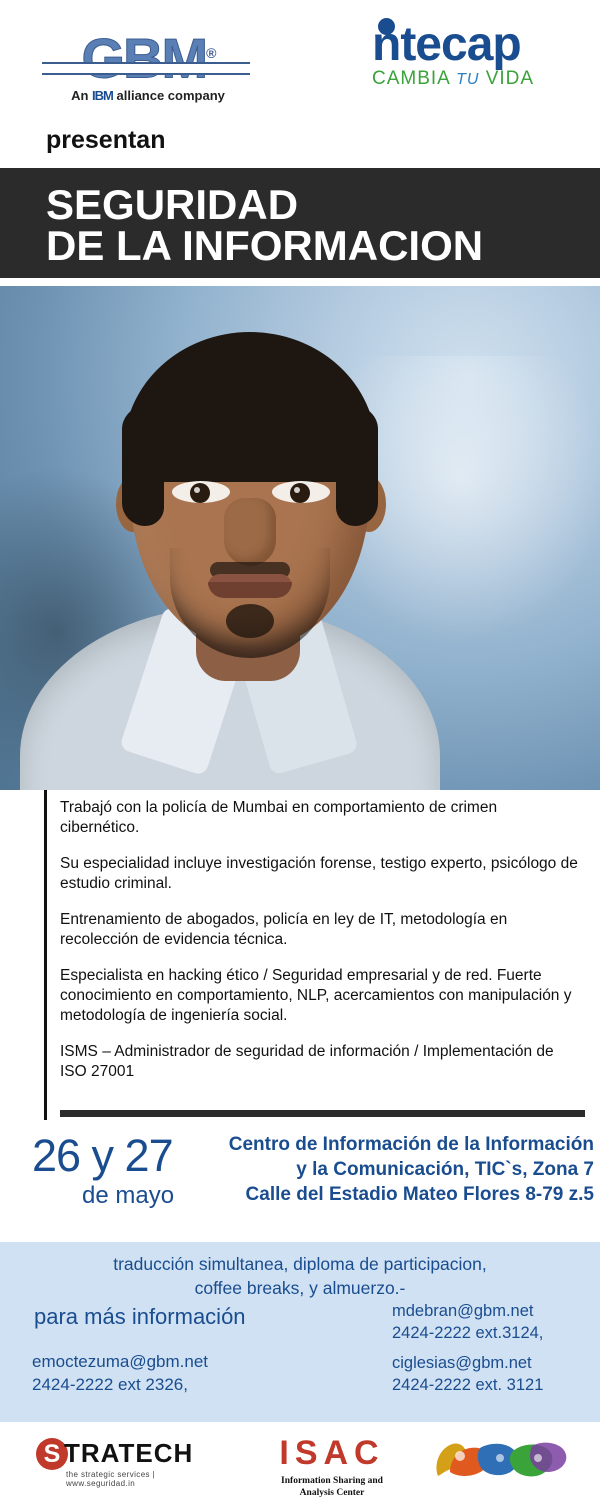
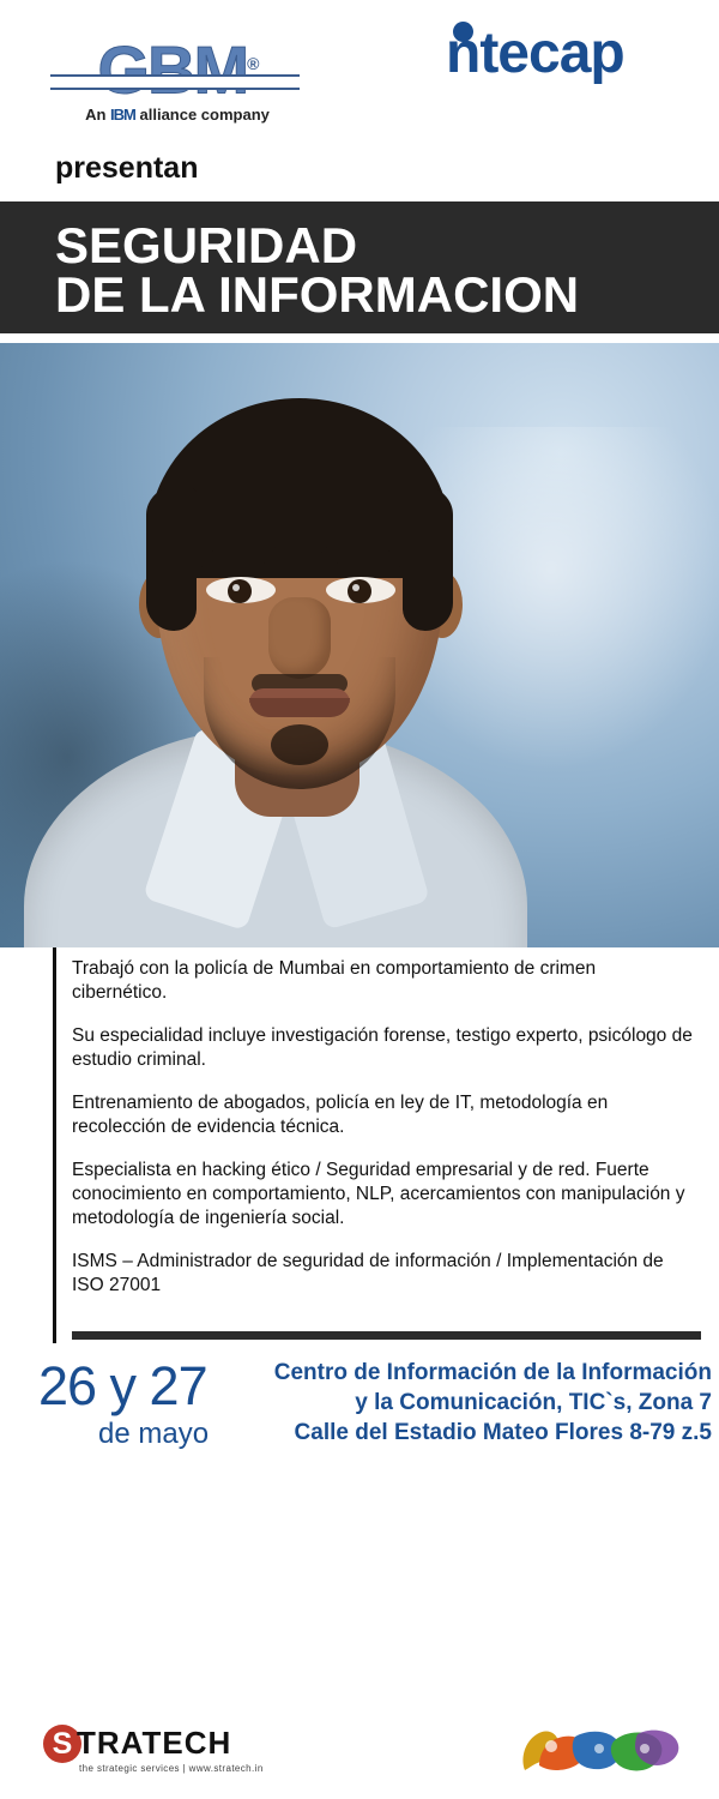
  GBM®
  An IBM alliance company
  ntecap
- CAMBIA TU VIDA
  presentan
  SEGURIDAD
  DE LA INFORMACION
  Trabajó con la policía de Mumbai en comportamiento de crimen cibernético.
  Su especialidad incluye investigación forense, testigo experto, psicólogo de estudio criminal.
  Entrenamiento de abogados, policía en ley de IT, metodología en recolección de evidencia técnica.
  Especialista en hacking ético / Seguridad empresarial y de red. Fuerte conocimiento en comportamiento, NLP, acercamientos con manipulación y metodología de ingeniería social.
  ISMS – Administrador de seguridad de información / Implementación de ISO 27001
  26 y 27
  de mayo
  Centro de Información de la Información
  y la Comunicación, TIC`s, Zona 7
  Calle del Estadio Mateo Flores 8-79 z.5
- traducción simultanea, diploma de participacion,
- coffee breaks, y almuerzo.-
- para más información
- emoctezuma@gbm.net
- 2424-2222 ext 2326,
- mdebran@gbm.net
- 2424-2222 ext.3124,
- ciglesias@gbm.net
- 2424-2222 ext. 3121
  S
  TRATECH
- the strategic services | www.seguridad.in
+ the strategic services | www.stratech.in
- ISAC
- Information Sharing and
- Analysis Center
